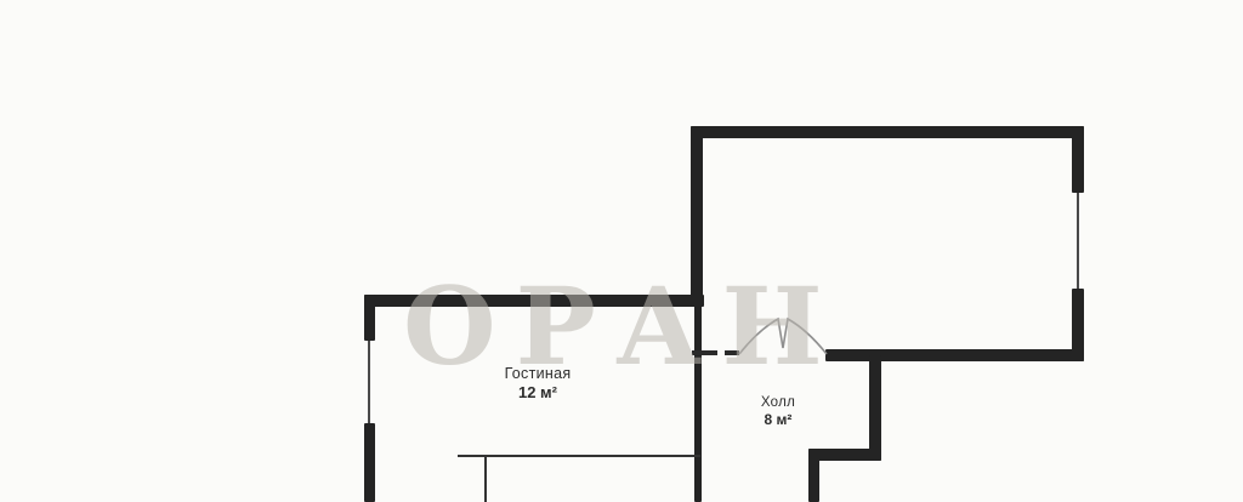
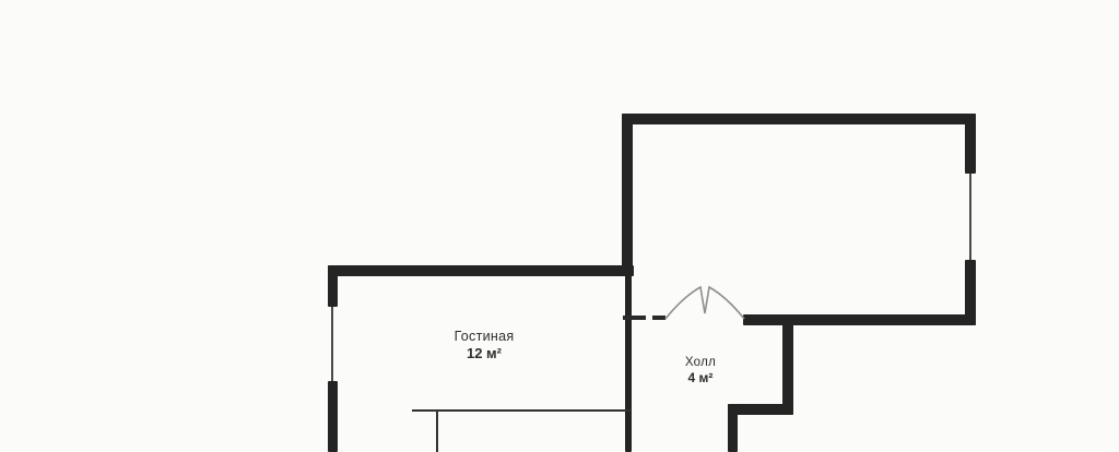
- ОРАН
  Гостиная
  12 м²
  Холл
- 8 м²
+ 4 м²
